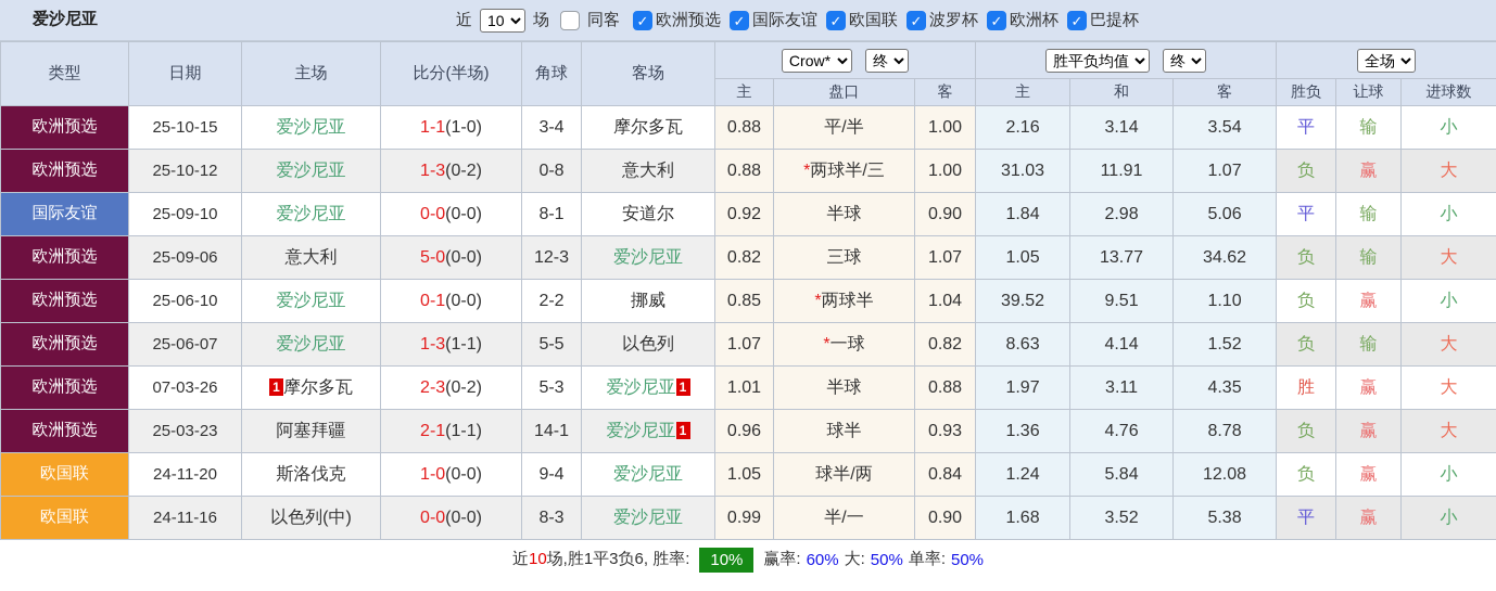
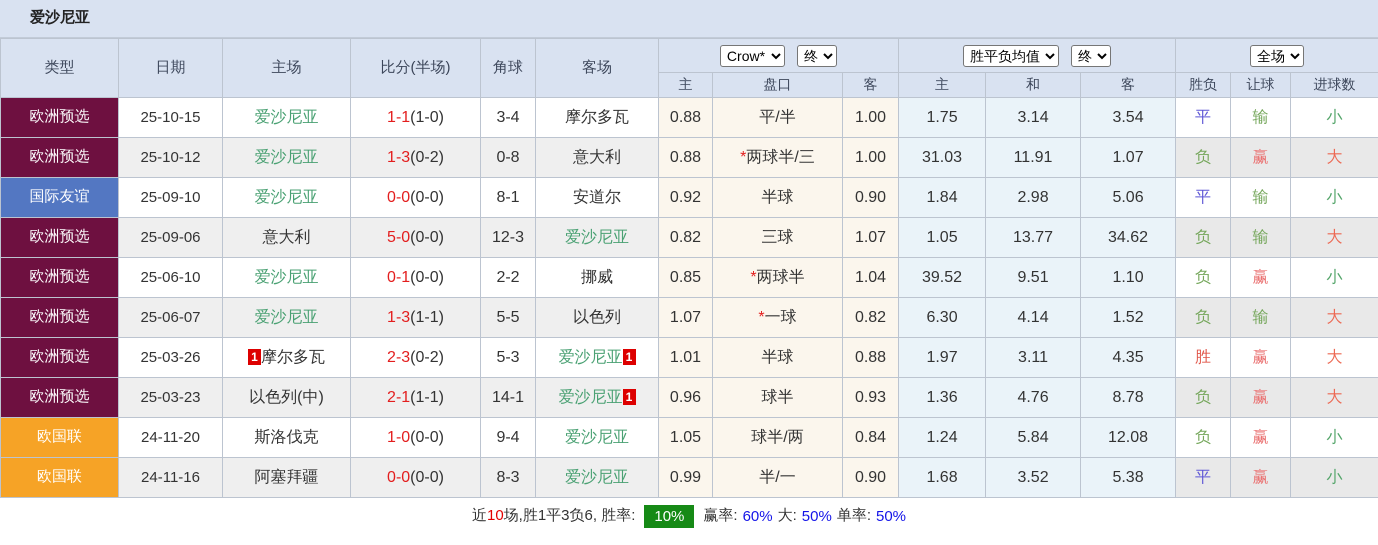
  爱沙尼亚
- 近
- 10
- 场
- 同客
- ✓ 欧洲预选 ✓ 国际友谊 ✓ 欧国联 ✓ 波罗杯 ✓ 欧洲杯 ✓ 巴提杯
  类型	日期	主场	比分(半场)	角球	客场	Crow* 终	胜平负均值 终	全场
  主	盘口	客	主	和	客	胜负	让球	进球数
- 欧洲预选	25-10-15	爱沙尼亚	1-1(1-0)	3-4	摩尔多瓦	0.88	平/半	1.00	2.16	3.14	3.54	平	输	小
+ 欧洲预选	25-10-15	爱沙尼亚	1-1(1-0)	3-4	摩尔多瓦	0.88	平/半	1.00	1.75	3.14	3.54	平	输	小
  欧洲预选	25-10-12	爱沙尼亚	1-3(0-2)	0-8	意大利	0.88	*两球半/三	1.00	31.03	11.91	1.07	负	赢	大
  国际友谊	25-09-10	爱沙尼亚	0-0(0-0)	8-1	安道尔	0.92	半球	0.90	1.84	2.98	5.06	平	输	小
  欧洲预选	25-09-06	意大利	5-0(0-0)	12-3	爱沙尼亚	0.82	三球	1.07	1.05	13.77	34.62	负	输	大
  欧洲预选	25-06-10	爱沙尼亚	0-1(0-0)	2-2	挪威	0.85	*两球半	1.04	39.52	9.51	1.10	负	赢	小
- 欧洲预选	25-06-07	爱沙尼亚	1-3(1-1)	5-5	以色列	1.07	*一球	0.82	8.63	4.14	1.52	负	输	大
+ 欧洲预选	25-06-07	爱沙尼亚	1-3(1-1)	5-5	以色列	1.07	*一球	0.82	6.30	4.14	1.52	负	输	大
- 欧洲预选	07-03-26	1 摩尔多瓦	2-3(0-2)	5-3	爱沙尼亚 1	1.01	半球	0.88	1.97	3.11	4.35	胜	赢	大
+ 欧洲预选	25-03-26	1 摩尔多瓦	2-3(0-2)	5-3	爱沙尼亚 1	1.01	半球	0.88	1.97	3.11	4.35	胜	赢	大
- 欧洲预选	25-03-23	阿塞拜疆	2-1(1-1)	14-1	爱沙尼亚 1	0.96	球半	0.93	1.36	4.76	8.78	负	赢	大
+ 欧洲预选	25-03-23	以色列(中)	2-1(1-1)	14-1	爱沙尼亚 1	0.96	球半	0.93	1.36	4.76	8.78	负	赢	大
  欧国联	24-11-20	斯洛伐克	1-0(0-0)	9-4	爱沙尼亚	1.05	球半/两	0.84	1.24	5.84	12.08	负	赢	小
- 欧国联	24-11-16	以色列(中)	0-0(0-0)	8-3	爱沙尼亚	0.99	半/一	0.90	1.68	3.52	5.38	平	赢	小
+ 欧国联	24-11-16	阿塞拜疆	0-0(0-0)	8-3	爱沙尼亚	0.99	半/一	0.90	1.68	3.52	5.38	平	赢	小
  近10场,胜1平3负6, 胜率:
  10%
  赢率:
  60%
  大:
  50%
  单率:
  50%
